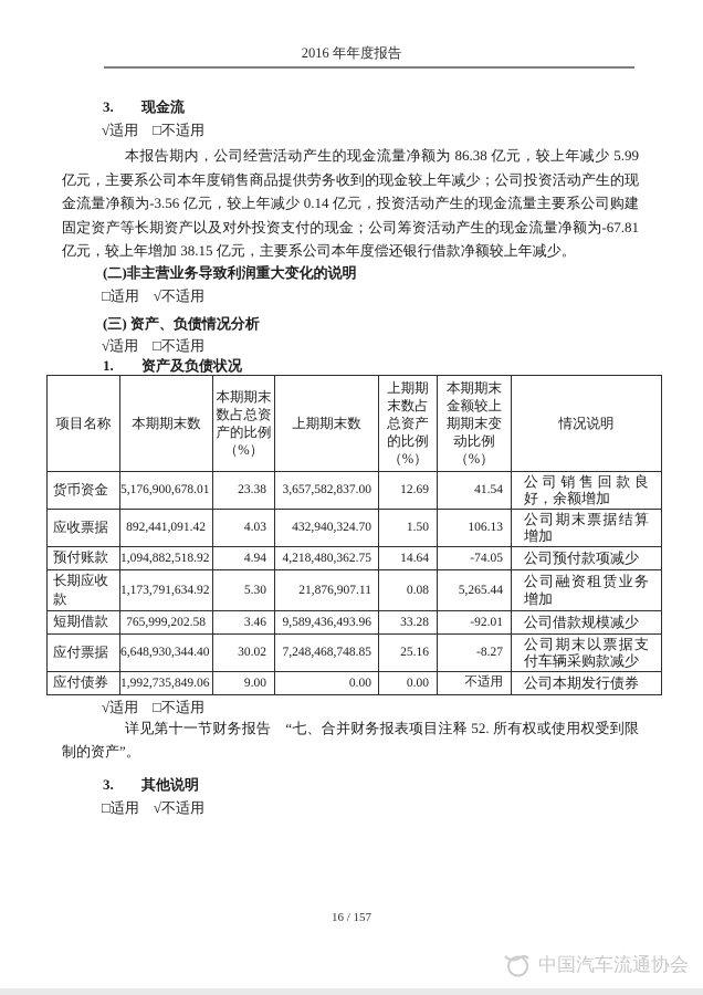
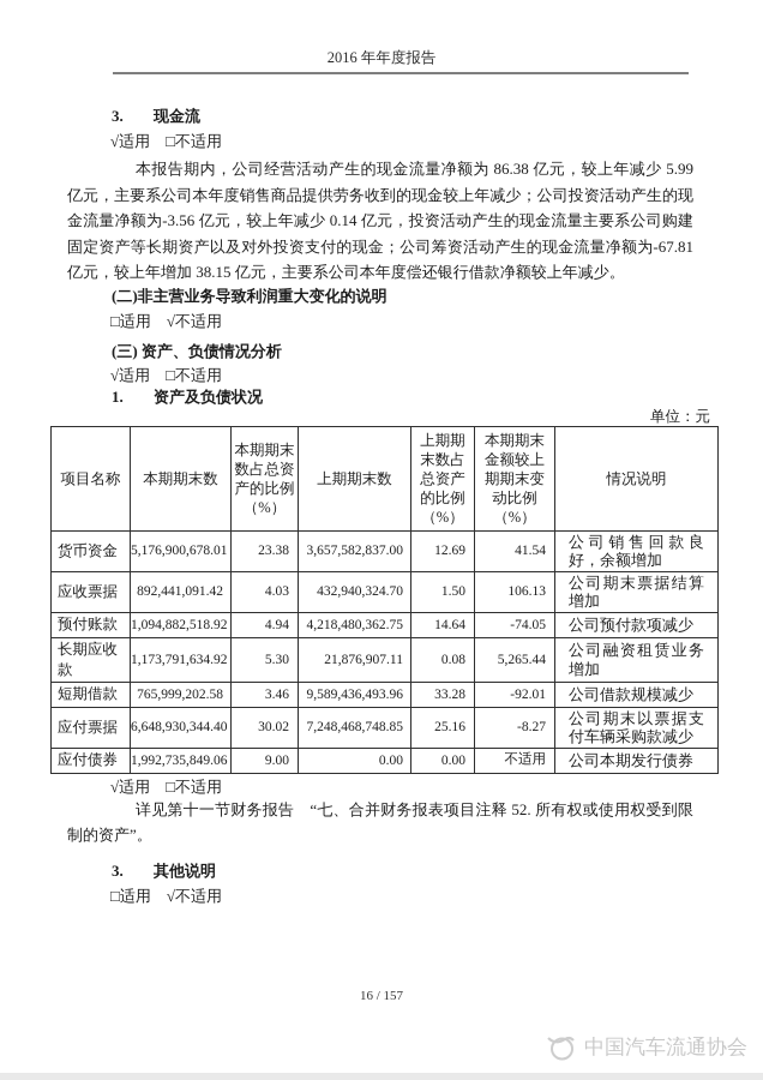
  2016 年年度报告
  3. 现金流
  √适用 □不适用
  本报告期内，公司经营活动产生的现金流量净额为 86.38 亿元，较上年减少 5.99 亿元，主要系公司本年度销售商品提供劳务收到的现金较上年减少；公司投资活动产生的现金流量净额为-3.56 亿元，较上年减少 0.14 亿元，投资活动产生的现金流量主要系公司购建固定资产等长期资产以及对外投资支付的现金；公司筹资活动产生的现金流量净额为-67.81 亿元，较上年增加 38.15 亿元，主要系公司本年度偿还银行借款净额较上年减少。
  (二)非主营业务导致利润重大变化的说明
  □适用 √不适用
  (三) 资产、负债情况分析
  √适用 □不适用
  1. 资产及负债状况
+ 单位：元
  项目名称	本期期末数	本期期末数占总资产的比例（%）	上期期末数	上期期末数占总资产的比例（%）	本期期末金额较上期期末变动比例（%）	情况说明
  货币资金	5,176,900,678.01	23.38	3,657,582,837.00	12.69	41.54	公司销售回款良好，余额增加
  应收票据	892,441,091.42	4.03	432,940,324.70	1.50	106.13	公司期末票据结算增加
  预付账款	1,094,882,518.92	4.94	4,218,480,362.75	14.64	-74.05	公司预付款项减少
  长期应收款	1,173,791,634.92	5.30	21,876,907.11	0.08	5,265.44	公司融资租赁业务增加
  短期借款	765,999,202.58	3.46	9,589,436,493.96	33.28	-92.01	公司借款规模减少
  应付票据	6,648,930,344.40	30.02	7,248,468,748.85	25.16	-8.27	公司期末以票据支付车辆采购款减少
  应付债券	1,992,735,849.06	9.00	0.00	0.00	不适用	公司本期发行债券
  √适用 □不适用
  详见第十一节财务报告 “七、合并财务报表项目注释 52. 所有权或使用权受到限制的资产”。
  3. 其他说明
  □适用 √不适用
  16 / 157
  中国汽车流通协会
